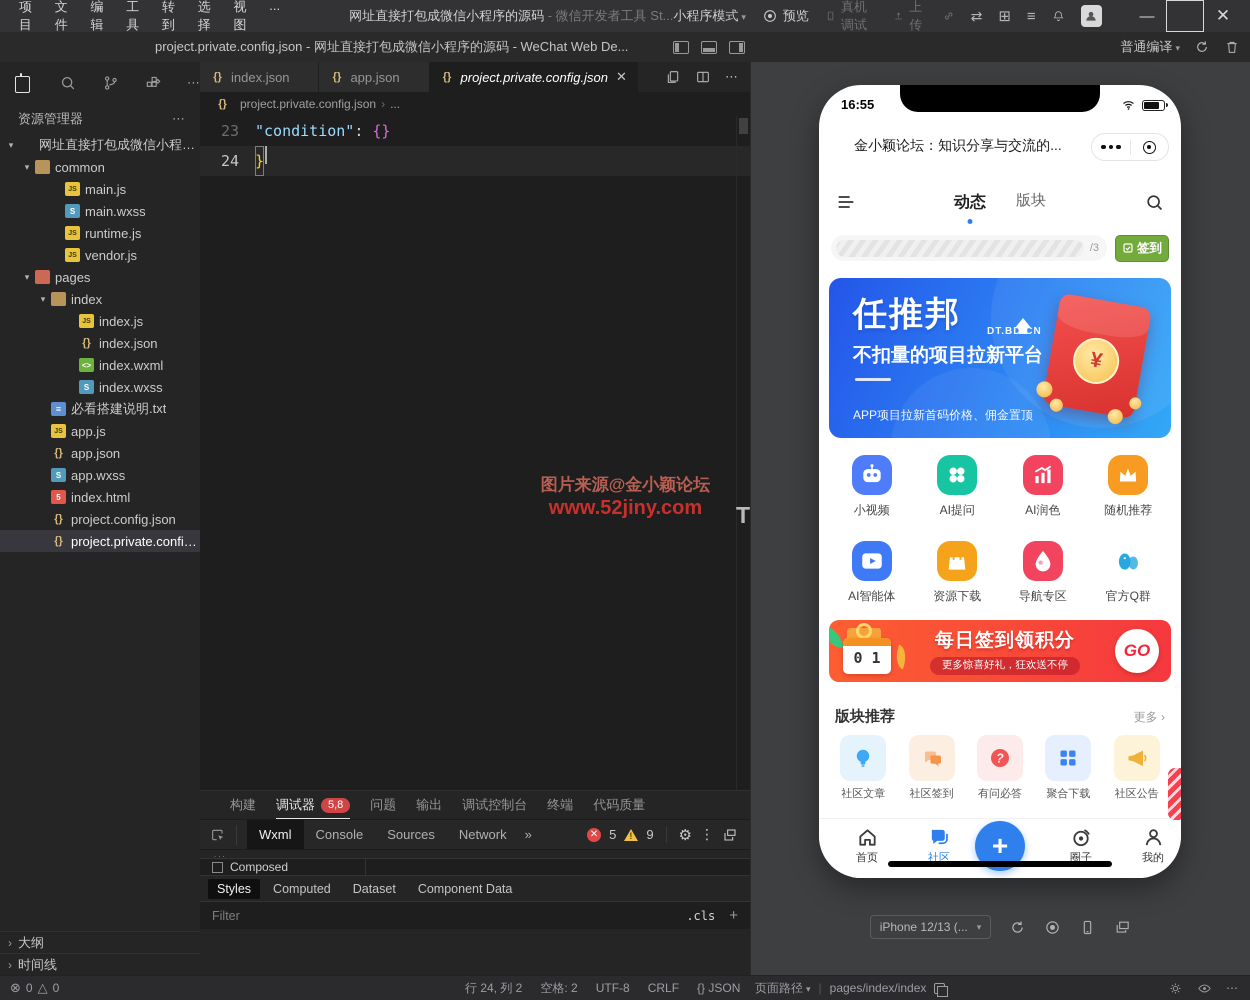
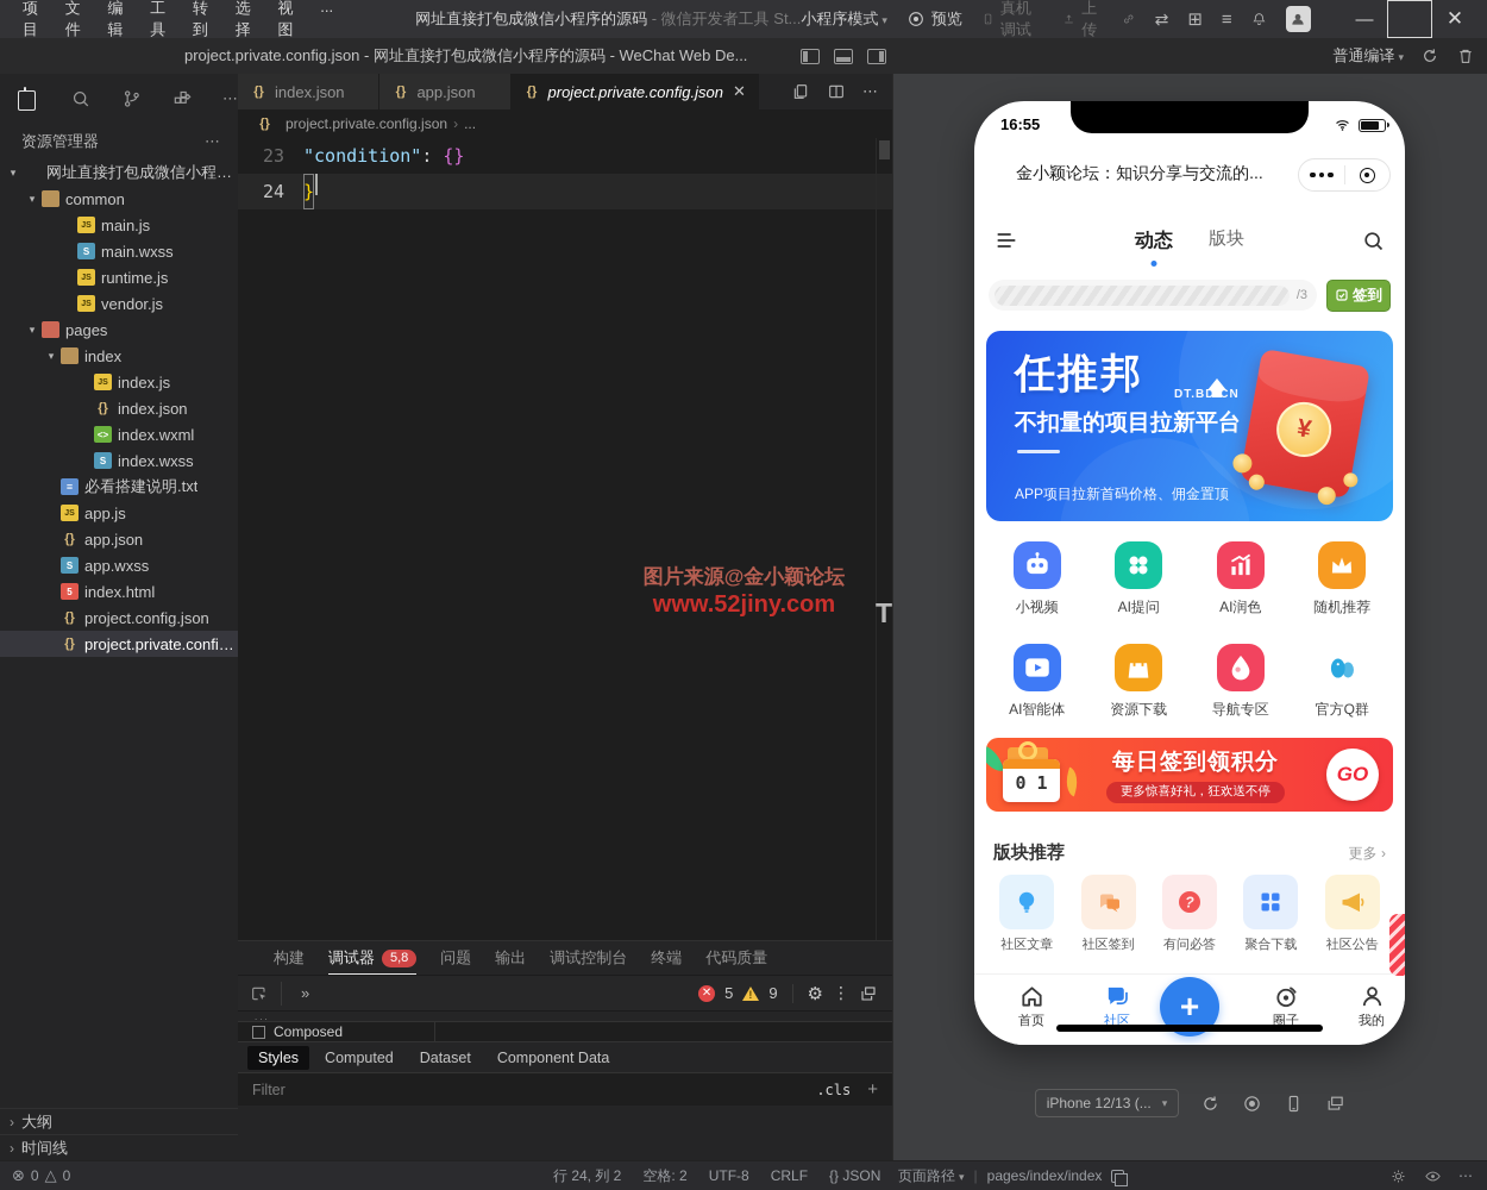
  项目
  文件
  编辑
  工具
  转到
  选择
  视图
  ...
  网址直接打包成微信小程序的源码 - 微信开发者工具 St...
  小程序模式 ▾
  预览
  真机调试
  上传
  ⇄
  ⊞
  ≡
  —
  ✕
  project.private.config.json - 网址直接打包成微信小程序的源码 - WeChat Web De...
  普通编译 ▾
  ⋯
  资源管理器
  ⋯
  ▾
  网址直接打包成微信小程序
  ▾
  common
  main.js
  main.wxss
  runtime.js
  vendor.js
  ▾
  pages
  ▾
  index
  index.js
  index.json
  index.wxml
  index.wxss
  必看搭建说明.txt
  app.js
  app.json
  app.wxss
  index.html
  project.config.json
  project.private.config.j
  ›
  大纲
  ›
  时间线
  index.json
  app.json
  project.private.config.json
  ✕
  ⋯
  project.private.config.json
  ›
  ...
  23
  "condition"
  :
  {}
  24
  }
  图片来源@金小颖论坛
  www.52jiny.com
  T
  构建
  调试器
  5,8
  问题
  输出
  调试控制台
  终端
  代码质量
- Wxml
- Console
- Sources
- Network
  »
  ✕
  5
  9
  ⚙
  ⋮
  ...
  Composed
  Styles
  Computed
  Dataset
  Component Data
  Filter
  .cls
  +
  16:55
  金小颖论坛：知识分享与交流的...
  动态
  版块
  /3
  签到
  任推邦
  DT.BDCN
  不扣量的项目拉新平台
  APP项目拉新首码价格、佣金置顶
  小视频
  AI提问
  AI润色
  随机推荐
  AI智能体
  资源下载
  导航专区
  官方Q群
  0 1
  每日签到领积分
  更多惊喜好礼，狂欢送不停
  GO
  版块推荐
  更多 ›
  社区文章
  社区签到
  ?
  有问必答
  聚合下载
  社区公告
  首页
  社区
  圈子
  我的
  +
  iPhone 12/13 (...
  ▾
  ⊗
  0
  △
  0
  行 24, 列 2
  空格: 2
  UTF-8
  CRLF
  {} JSON
  页面路径 ▾
  |
  pages/index/index
  ⋯
